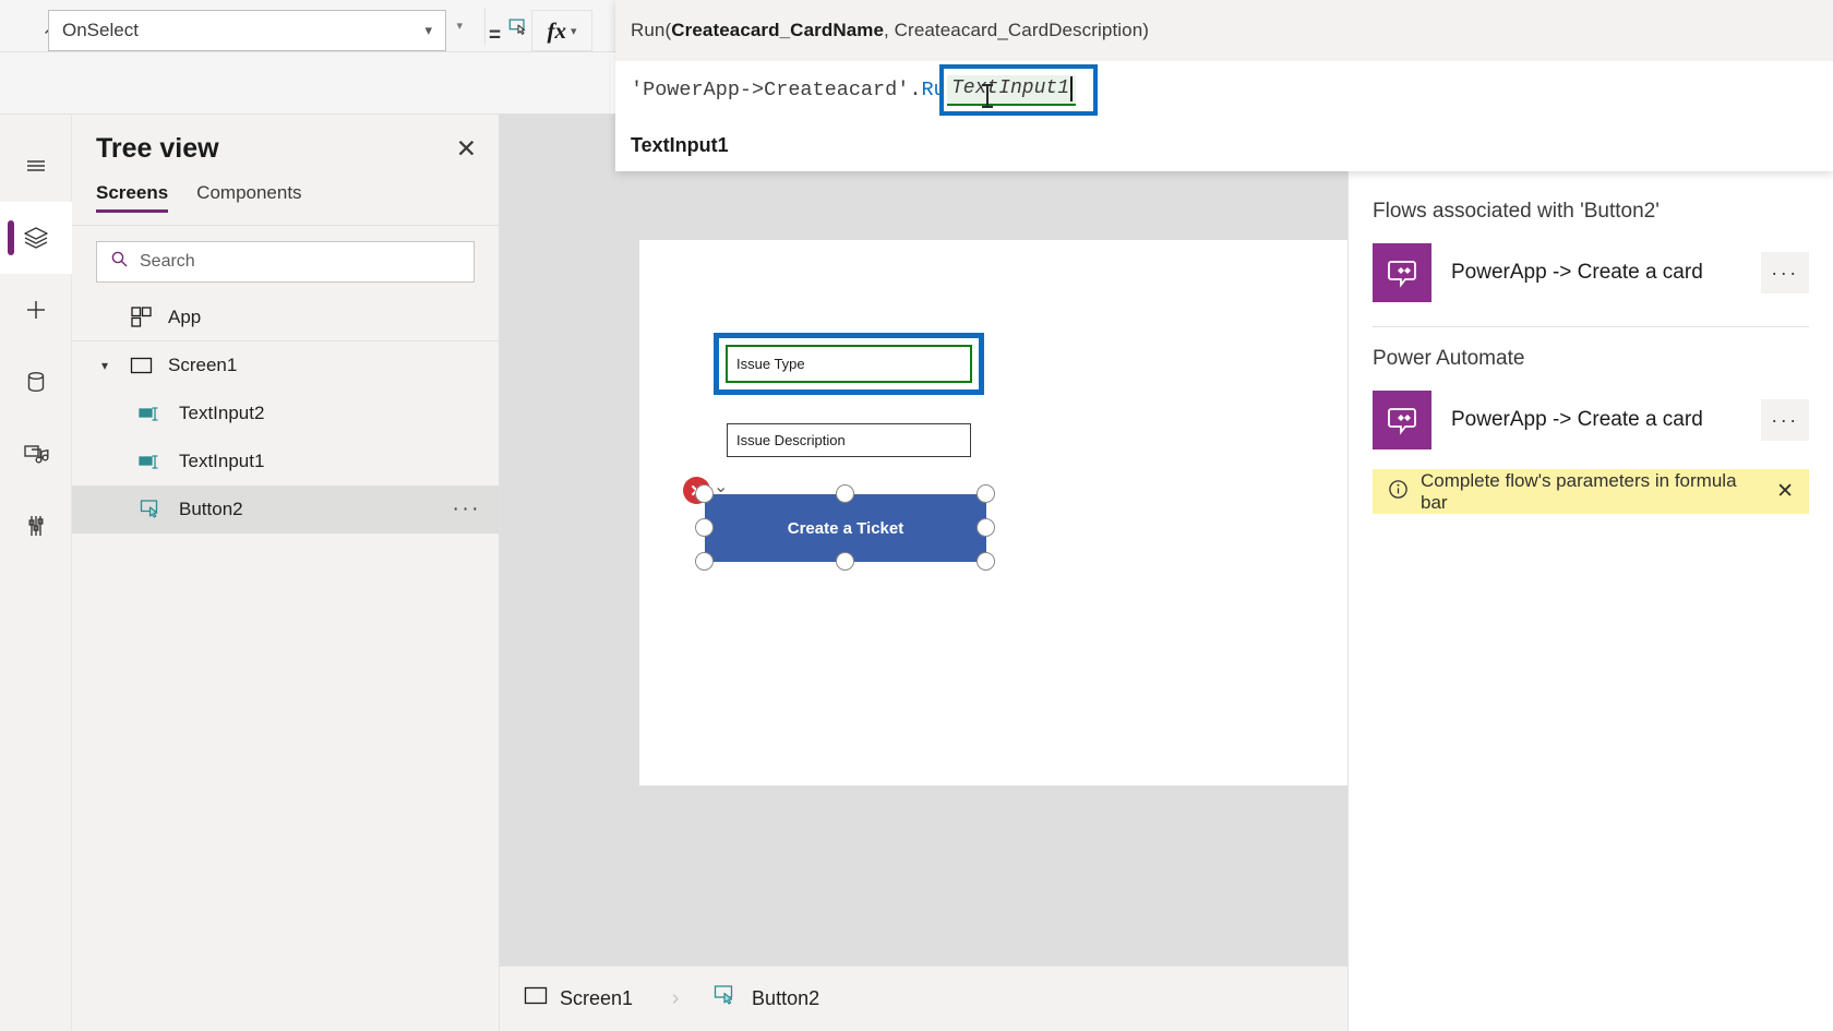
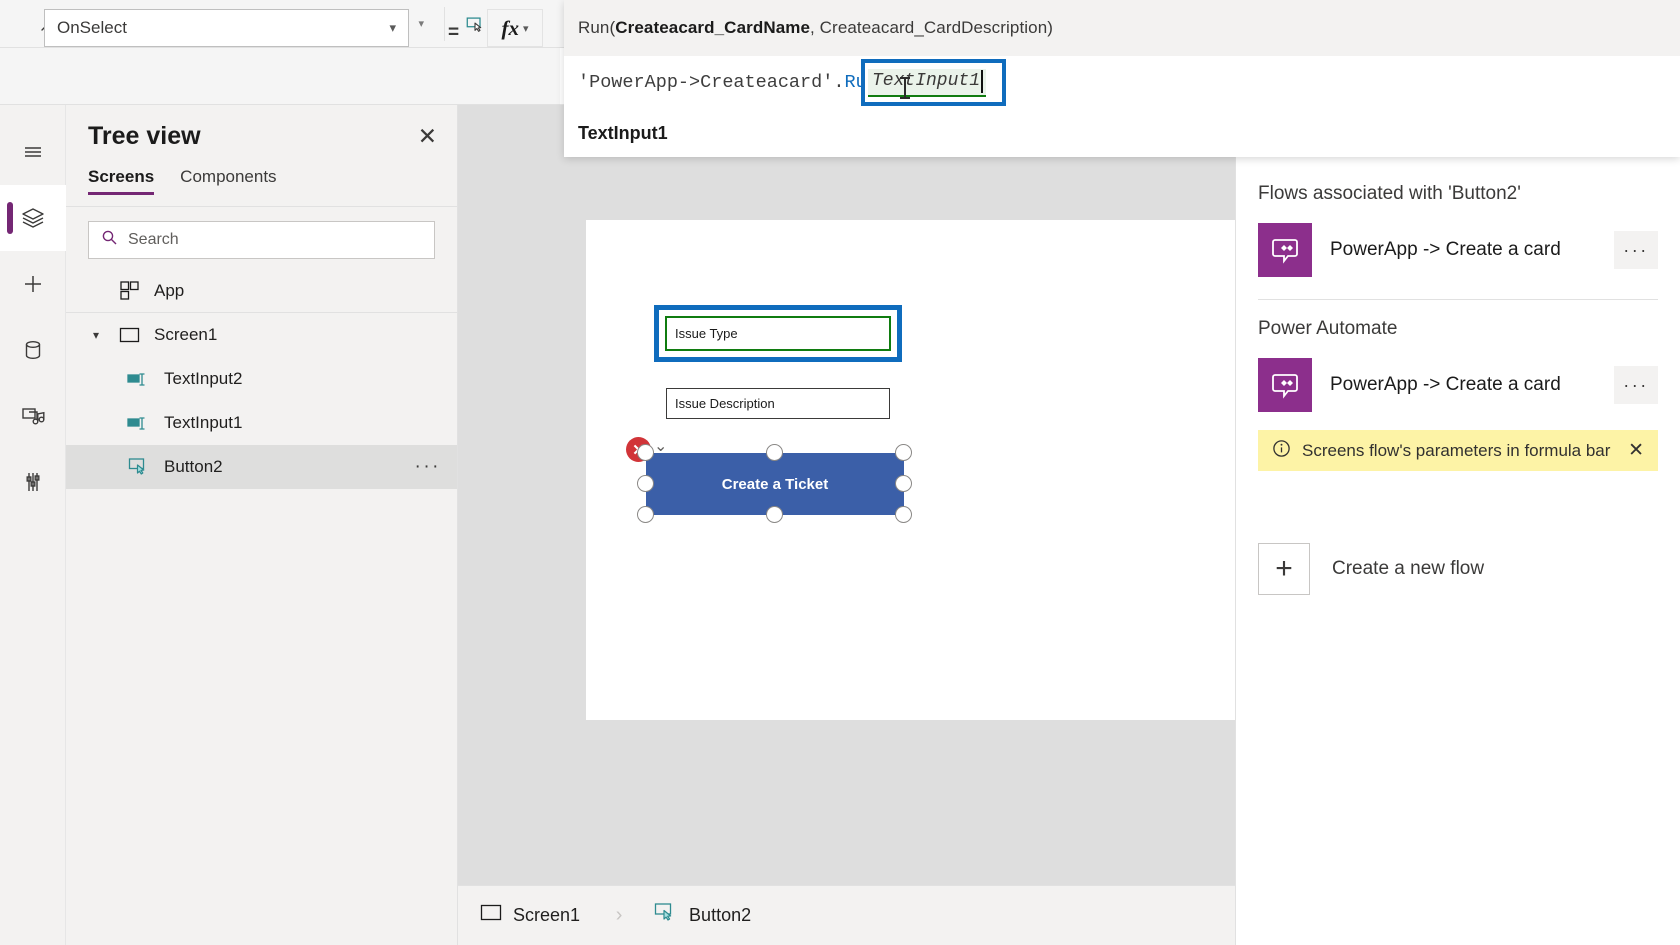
  ▾
  OnSelect
  ▾
  =
  fx
  ▾
  Run(
  Createacard_CardName
  , Createacard_CardDescription)
  'PowerApp->Createacard'
  .
  TextInput1
  TextInput1
  Tree view
  ✕
  Screens
  Components
  Search
  App
  ▾
  Screen1
  TextInput2
  TextInput1
  Button2
  ···
  Issue Type
  Issue Description
  Create a Ticket
  ⌄
  Flows associated with 'Button2'
  PowerApp -> Create a card
  ···
  Power Automate
  PowerApp -> Create a card
  ···
- Complete flow's parameters in formula bar
+ Screens flow's parameters in formula bar
  ✕
+ +
+ Create a new flow
  Screen1
  ›
  Button2
